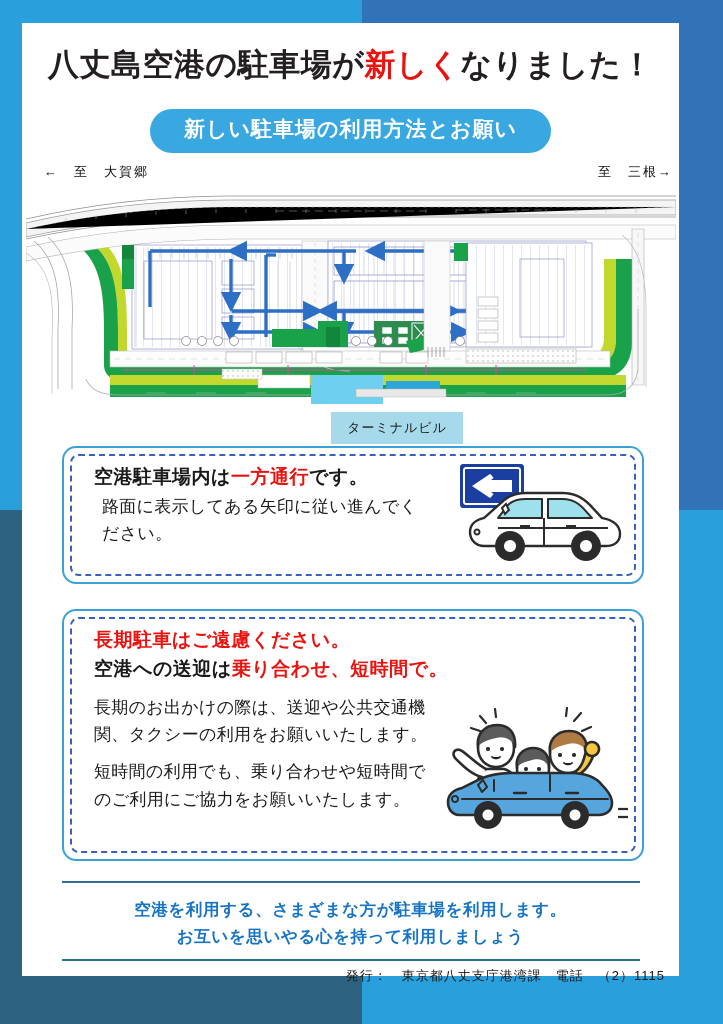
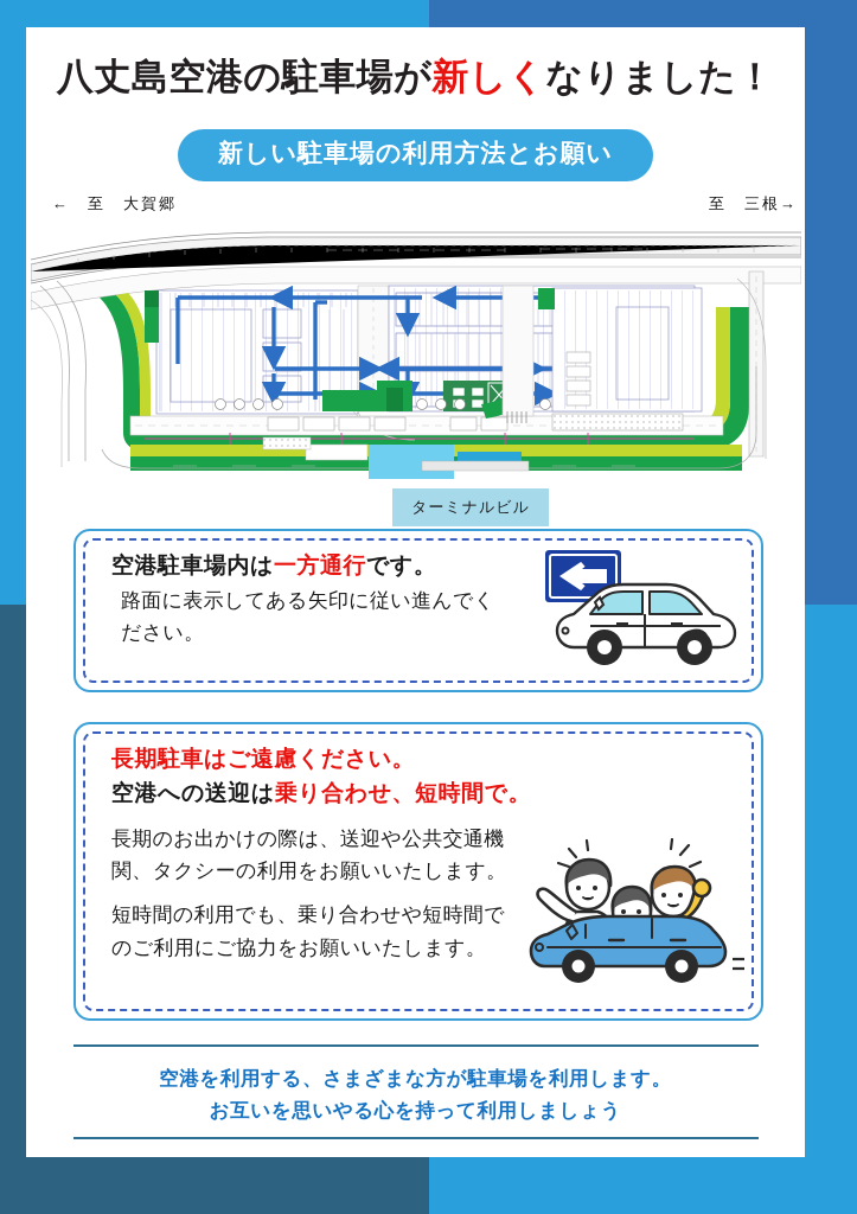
  八丈島空港の駐車場が新しくなりました！
  新しい駐車場の利用方法とお願い
  ← 至 大賀郷
  至 三根→
  ターミナルビル
  空港駐車場内は一方通行です。
  路面に表示してある矢印に従い進んでく
  ださい。
  長期駐車はご遠慮ください。
  空港への送迎は乗り合わせ、短時間で。
  長期のお出かけの際は、送迎や公共交通機
  関、タクシーの利用をお願いいたします。
  短時間の利用でも、乗り合わせや短時間で
  のご利用にご協力をお願いいたします。
  空港を利用する、さまざまな方が駐車場を利用します。
  お互いを思いやる心を持って利用しましょう
- 発行： 東京都八丈支庁港湾課 電話 （2）1115
